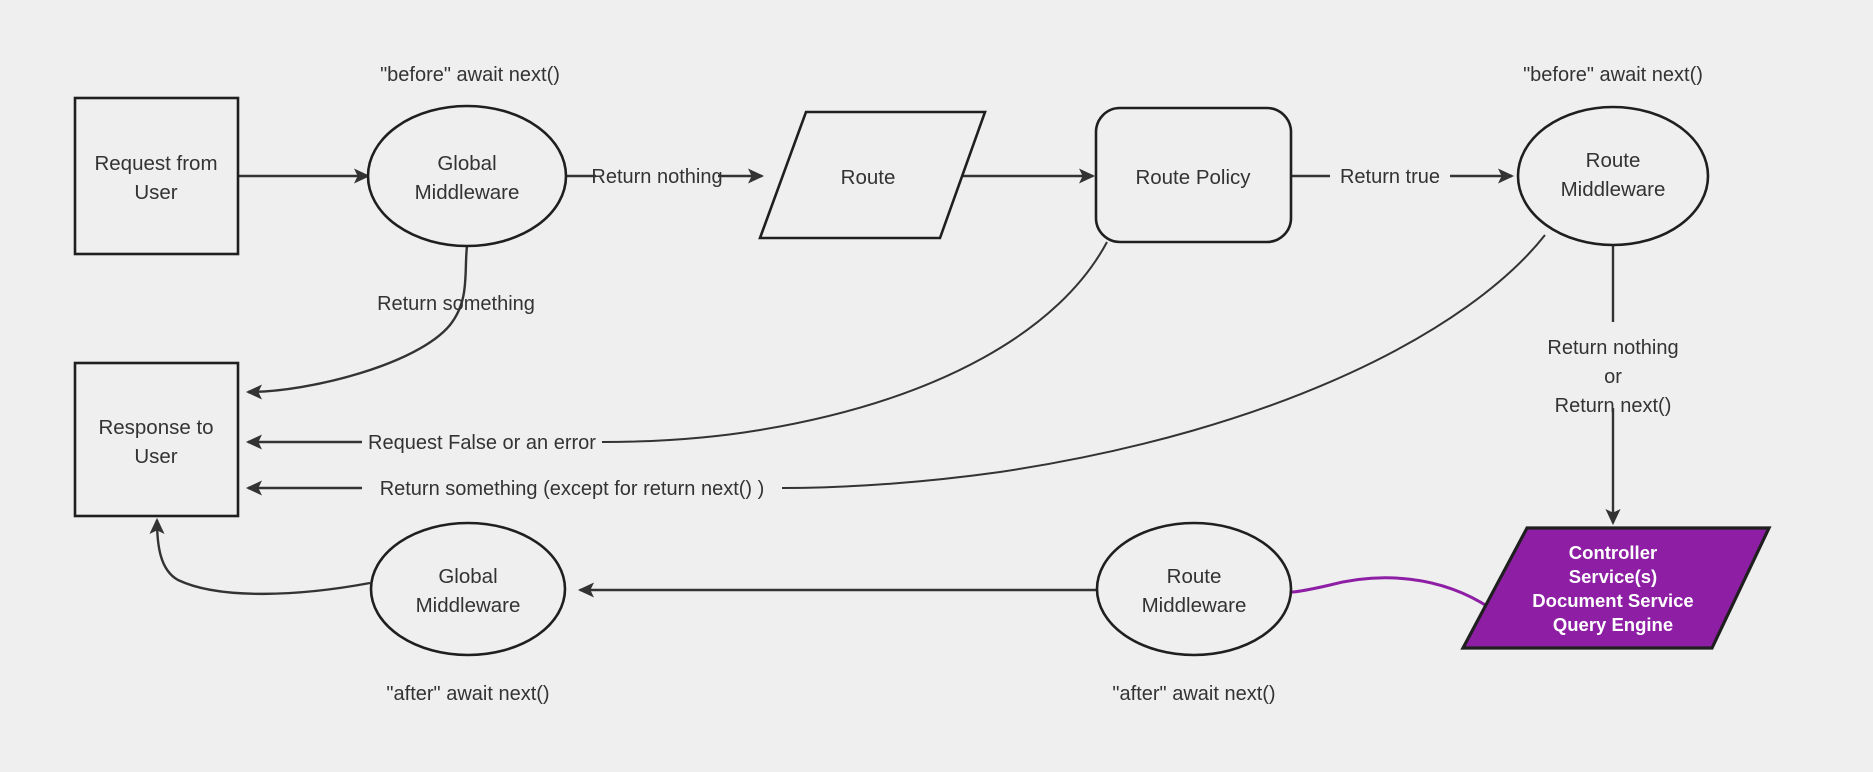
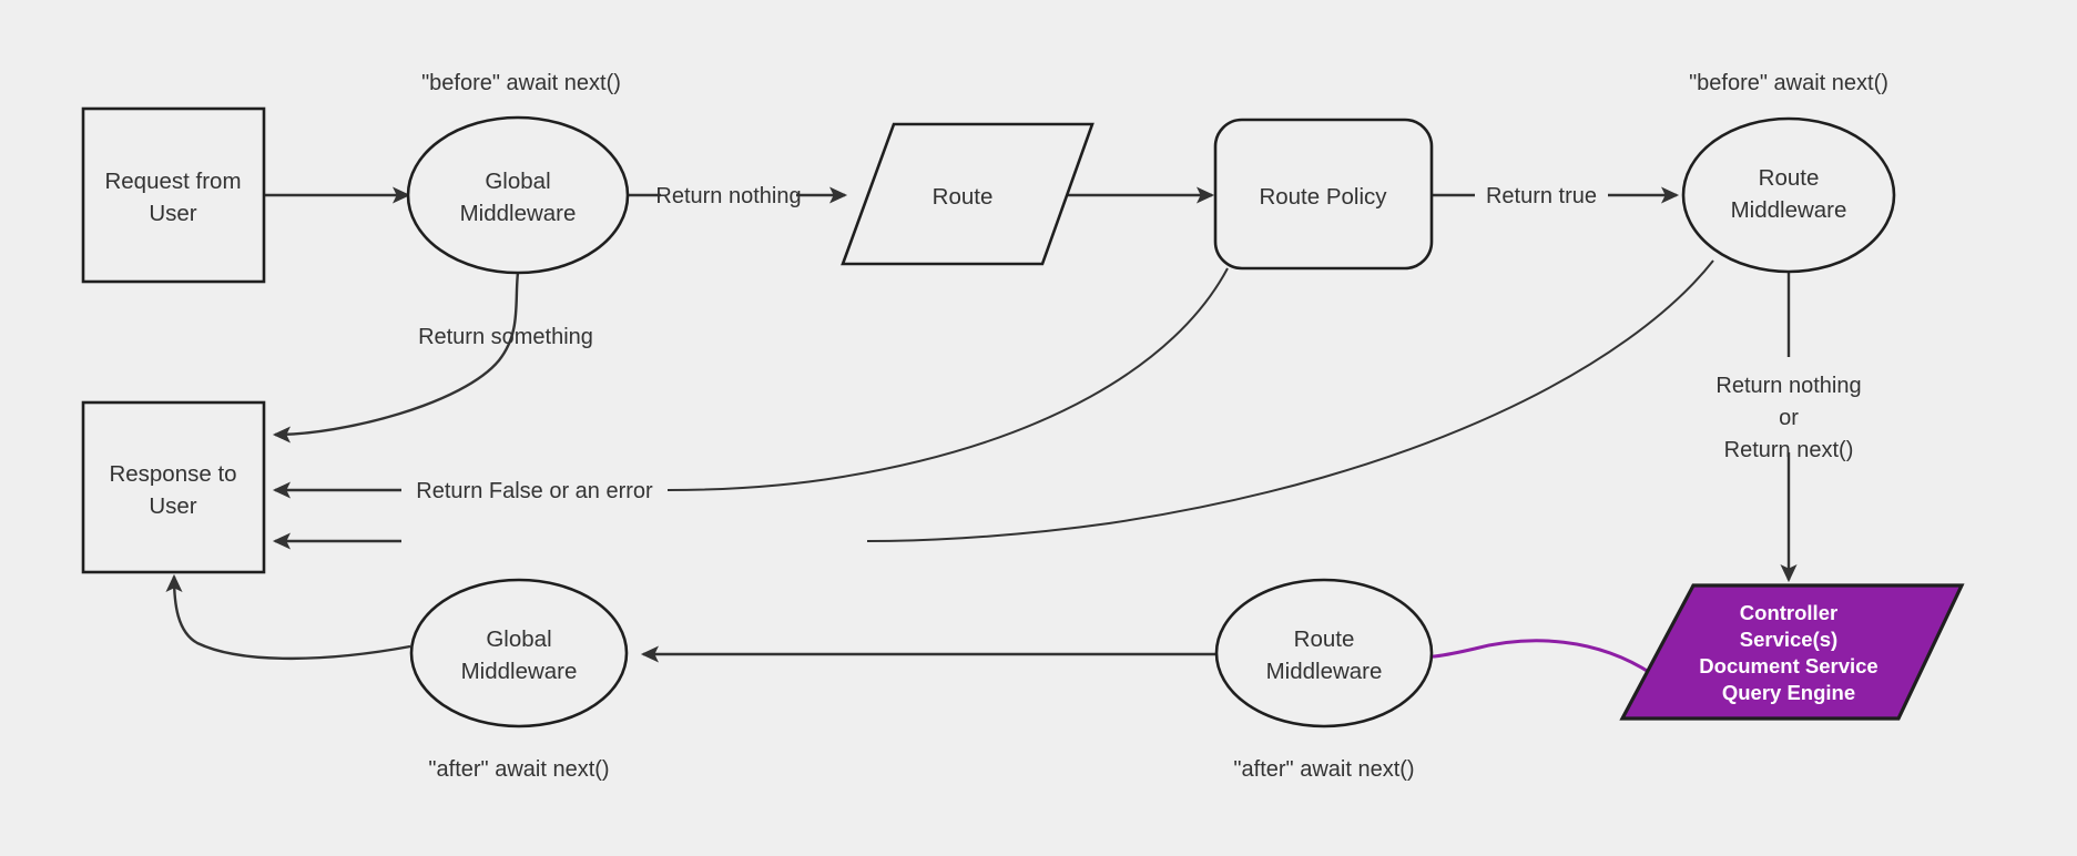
  Request from
  User
  Global
  Middleware
  Route
  Route Policy
  Route
  Middleware
  Response to
  User
  Global
  Middleware
  Route
  Middleware
  Controller
  Service(s)
  Document Service
  Query Engine
  Return nothing
  Return true
  Return something
- Request False or an error
+ Return False or an error
- Return something (except for return next() )
  Return nothing
  or
  Return next()
  "before" await next()
  "before" await next()
  "after" await next()
  "after" await next()
